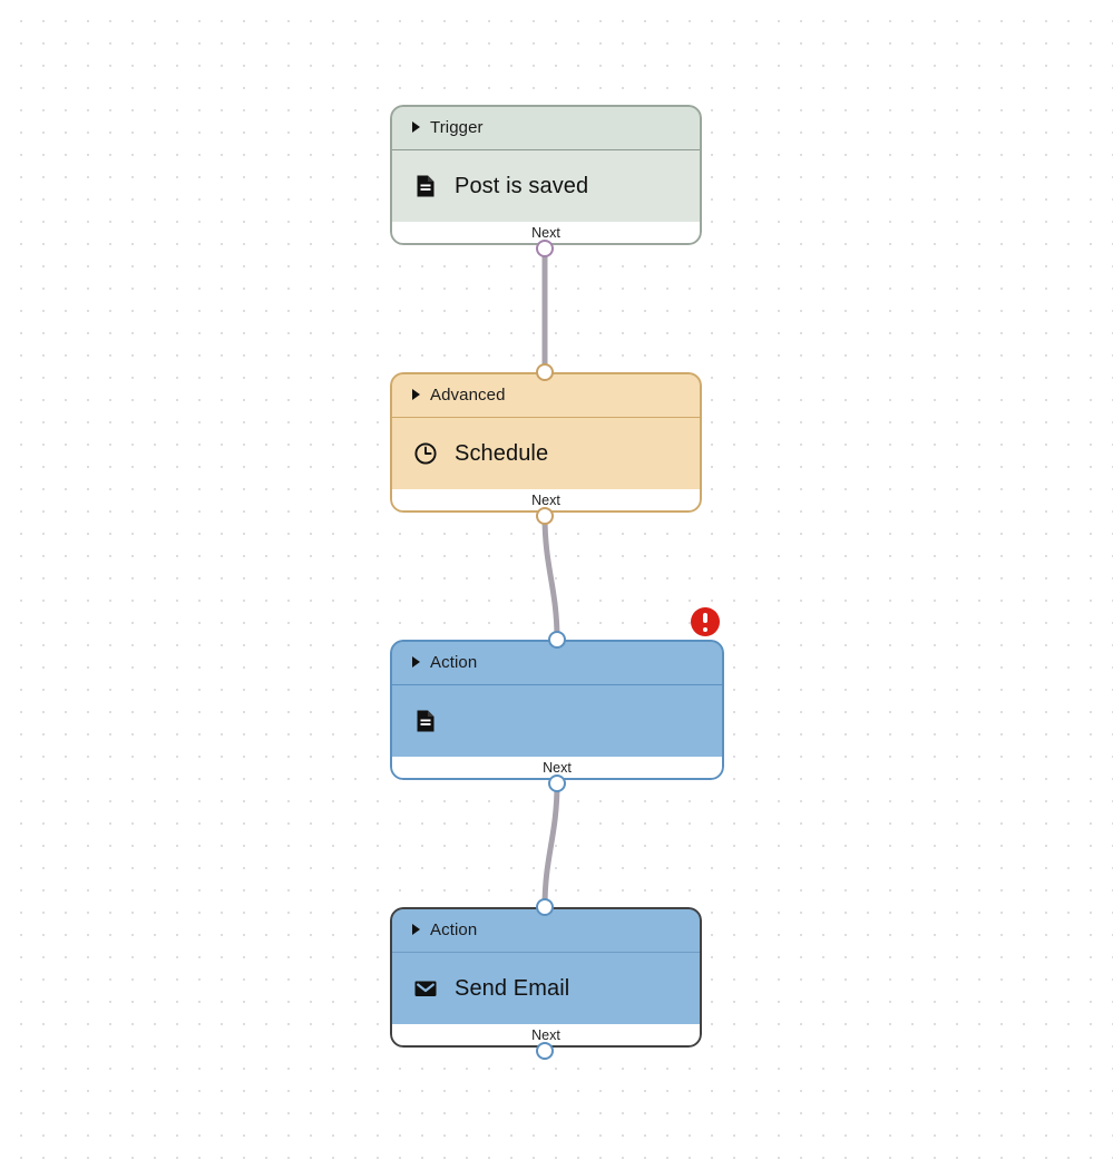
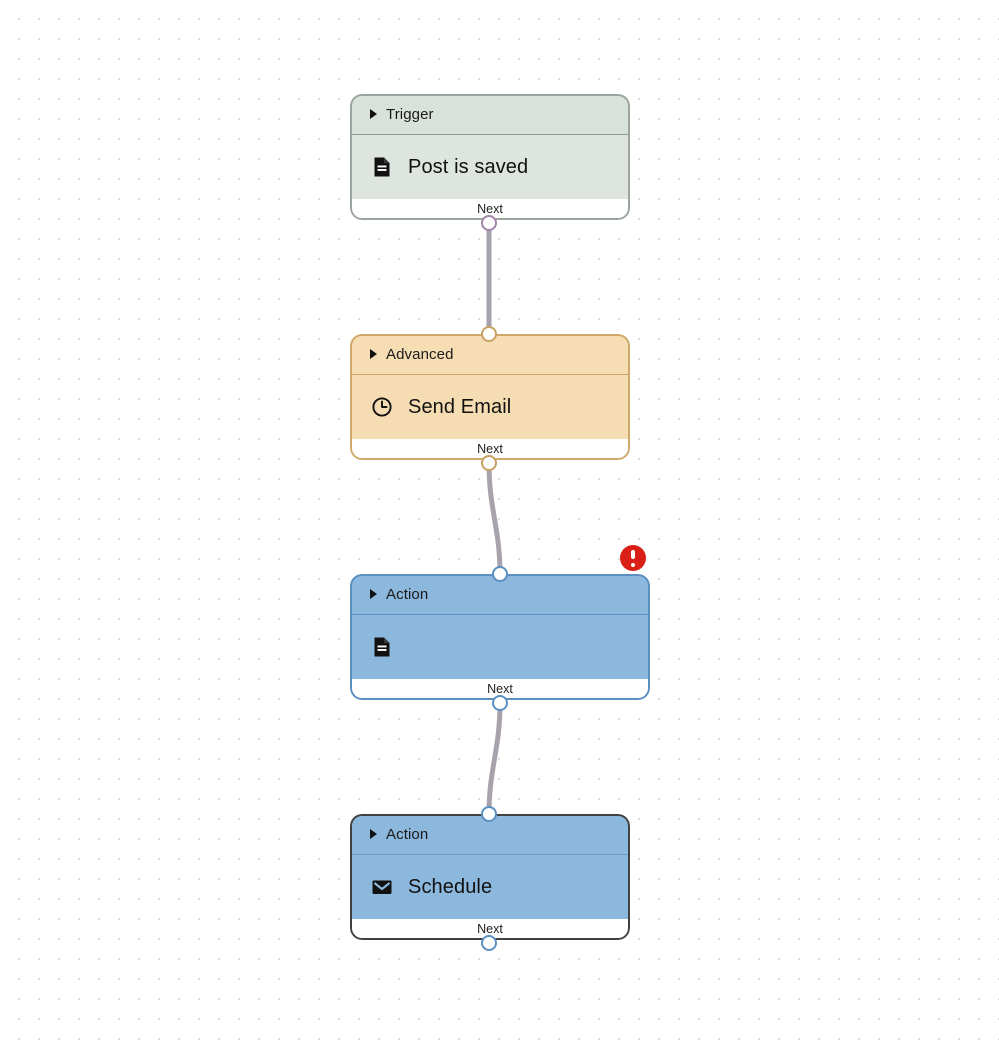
  Trigger
  Post is saved
  Next
  Advanced
- Schedule
+ Send Email
  Next
  Action
  Next
  Action
- Send Email
+ Schedule
  Next
